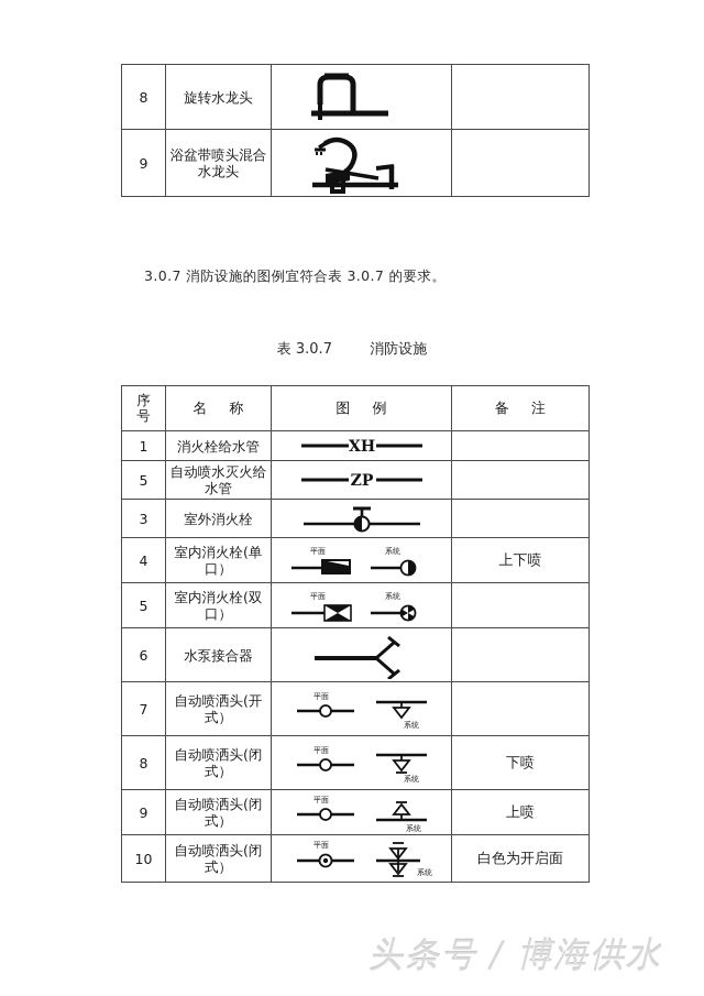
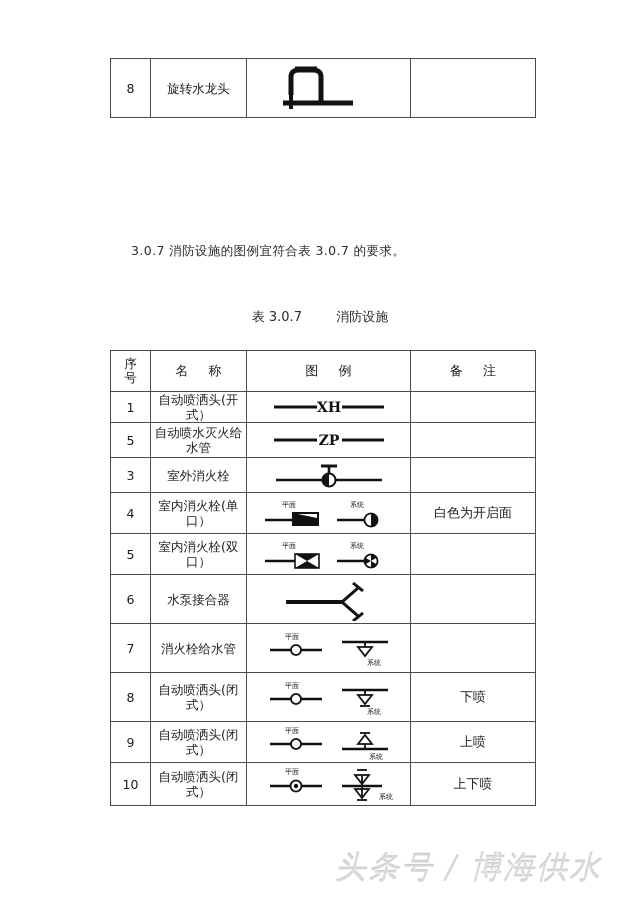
  8	旋转水龙头
- 9	浴盆带喷头混合水龙头
  3.0.7 消防设施的图例宜符合表 3.0.7 的要求。
  表 3.0.7 消防设施
  序 号	名 称	图 例	备 注
- 1	消火栓给水管	XH
+ 1	自动喷洒头(开式）	XH
  5	自动喷水灭火给水管	ZP
  3	室外消火栓
- 4	室内消火栓(单口）	平面 系统	上下喷
+ 4	室内消火栓(单口）	平面 系统	白色为开启面
  5	室内消火栓(双口）	平面 系统
  6	水泵接合器
- 7	自动喷洒头(开式）	平面 系统
+ 7	消火栓给水管	平面 系统
  8	自动喷洒头(闭式）	平面 系统	下喷
  9	自动喷洒头(闭式）	平面 系统	上喷
- 10	自动喷洒头(闭式）	平面 系统	白色为开启面
+ 10	自动喷洒头(闭式）	平面 系统	上下喷
  头条号 / 博海供水
